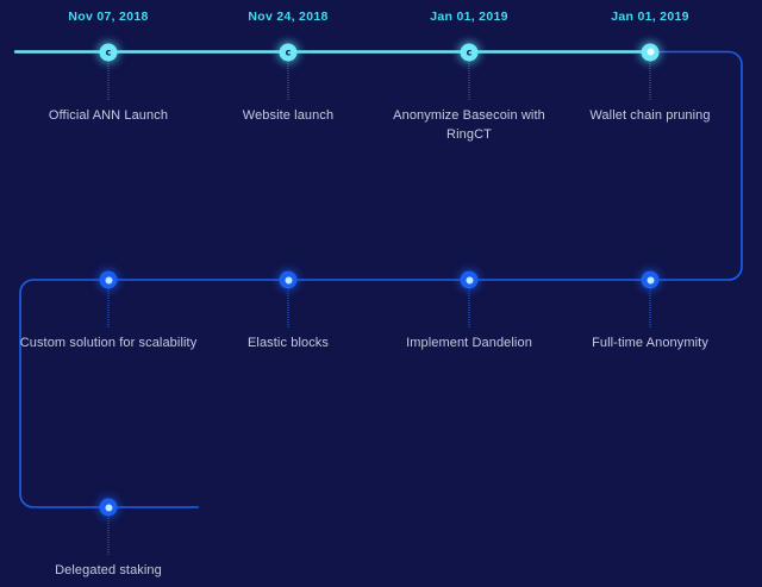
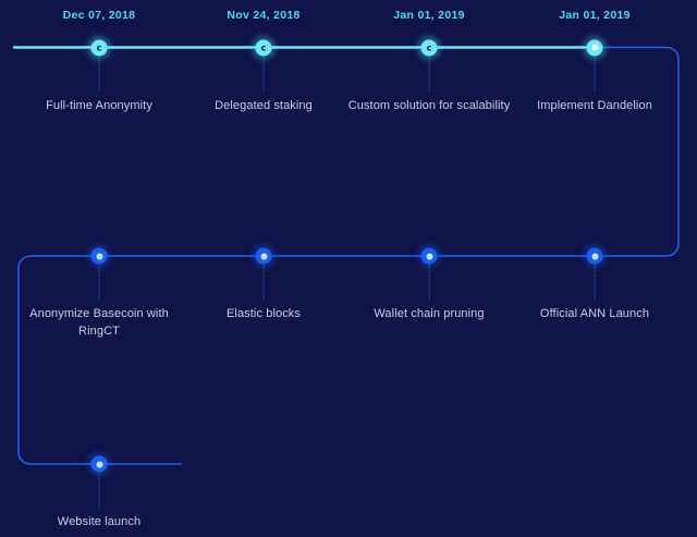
- Nov 07, 2018
+ Dec 07, 2018
  c
- Official ANN Launch
+ Full-time Anonymity
  Nov 24, 2018
  c
- Website launch
+ Delegated staking
  Jan 01, 2019
  c
- Anonymize Basecoin with RingCT
+ Custom solution for scalability
  Jan 01, 2019
- Wallet chain pruning
+ Implement Dandelion
- Custom solution for scalability
+ Anonymize Basecoin with RingCT
  Elastic blocks
- Implement Dandelion
+ Wallet chain pruning
- Full-time Anonymity
+ Official ANN Launch
- Delegated staking
+ Website launch
